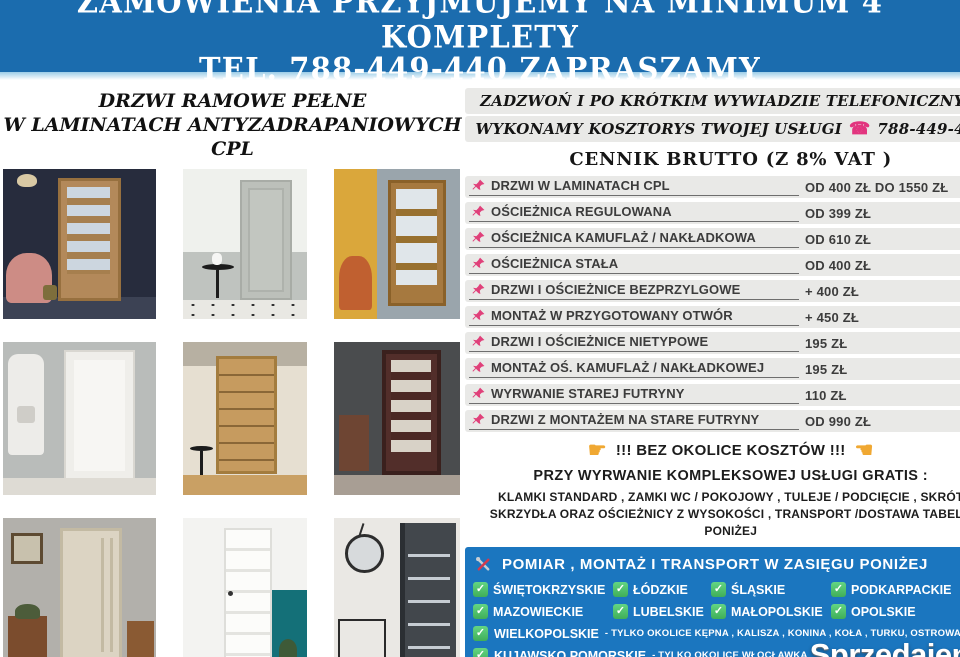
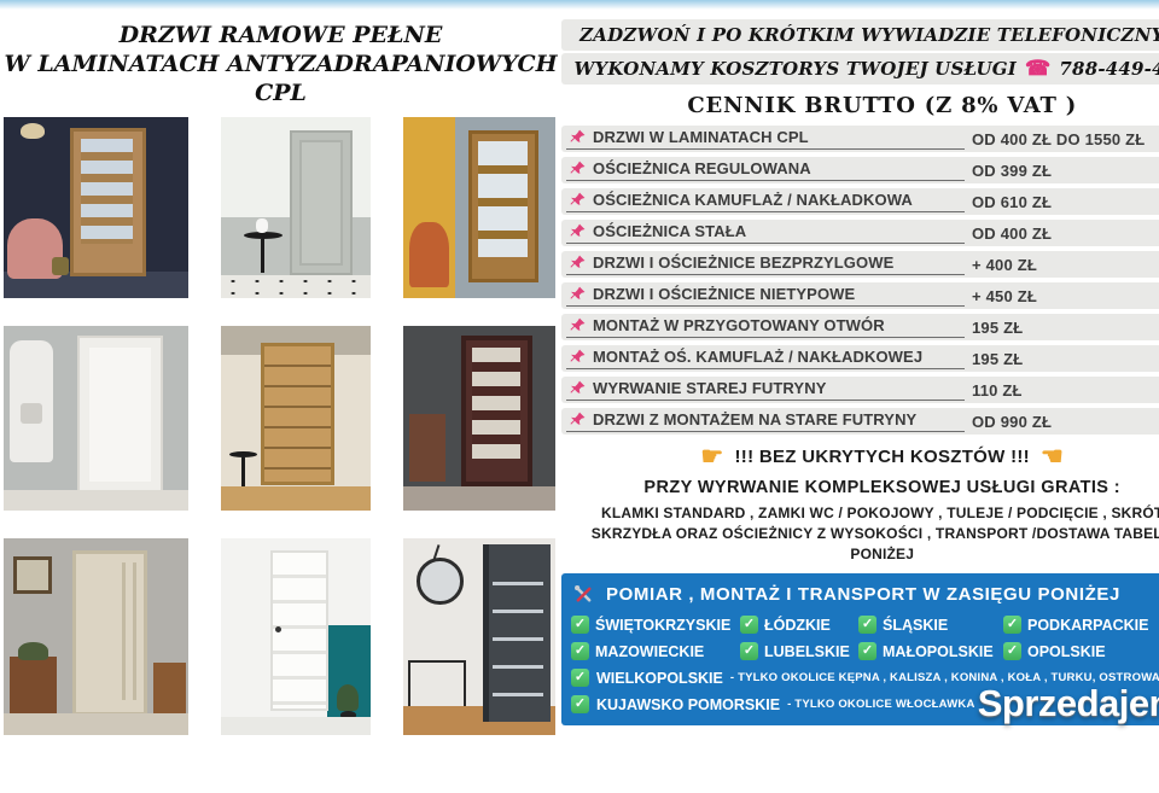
- ZAMÓWIENIA PRZYJMUJEMY NA MINIMUM 4 KOMPLETY
- TEL. 788-449-440 ZAPRASZAMY
  DRZWI RAMOWE PEŁNE
  W LAMINATACH ANTYZADRAPANIOWYCH CPL
  ZADZWOŃ I PO KRÓTKIM WYWIADZIE TELEFONICZNY
  WYKONAMY KOSZTORYS TWOJEJ USŁUGI
  ☎
  788-449-4
  CENNIK BRUTTO (Z 8% VAT )
  DRZWI W LAMINATACH CPL
  OD 400 ZŁ DO 1550 ZŁ
  OŚCIEŻNICA REGULOWANA
  OD 399 ZŁ
  OŚCIEŻNICA KAMUFLAŻ / NAKŁADKOWA
  OD 610 ZŁ
  OŚCIEŻNICA STAŁA
  OD 400 ZŁ
  DRZWI I OŚCIEŻNICE BEZPRZYLGOWE
  + 400 ZŁ
- MONTAŻ W PRZYGOTOWANY OTWÓR
+ DRZWI I OŚCIEŻNICE NIETYPOWE
  + 450 ZŁ
- DRZWI I OŚCIEŻNICE NIETYPOWE
+ MONTAŻ W PRZYGOTOWANY OTWÓR
  195 ZŁ
  MONTAŻ OŚ. KAMUFLAŻ / NAKŁADKOWEJ
  195 ZŁ
  WYRWANIE STAREJ FUTRYNY
  110 ZŁ
  DRZWI Z MONTAŻEM NA STARE FUTRYNY
  OD 990 ZŁ
  ☛
- !!! BEZ OKOLICE KOSZTÓW !!!
+ !!! BEZ UKRYTYCH KOSZTÓW !!!
  ☚
  PRZY WYRWANIE KOMPLEKSOWEJ USŁUGI GRATIS :
  KLAMKI STANDARD , ZAMKI WC / POKOJOWY , TULEJE / PODCIĘCIE , SKRÓ
  SKRZYDŁA ORAZ OŚCIEŻNICY Z WYSOKOŚCI , TRANSPORT /DOSTAWA TABEL PONIŻEJ
  POMIAR , MONTAŻ I TRANSPORT W ZASIĘGU PONIŻEJ
  ✓
  ŚWIĘTOKRZYSKIE
  ✓
  ŁÓDZKIE
  ✓
  ŚLĄSKIE
  ✓
  PODKARPACKIE
  ✓
  MAZOWIECKIE
  ✓
  LUBELSKIE
  ✓
  MAŁOPOLSKIE
  ✓
  OPOLSKIE
  ✓
  WIELKOPOLSKIE
  - TYLKO OKOLICE KĘPNA , KALISZA , KONINA , KOŁA , TURKU, OSTROWA
  ✓
  KUJAWSKO POMORSKIE
  - TYLKO OKOLICE WŁOCŁAWKA
  Sprzedaje
